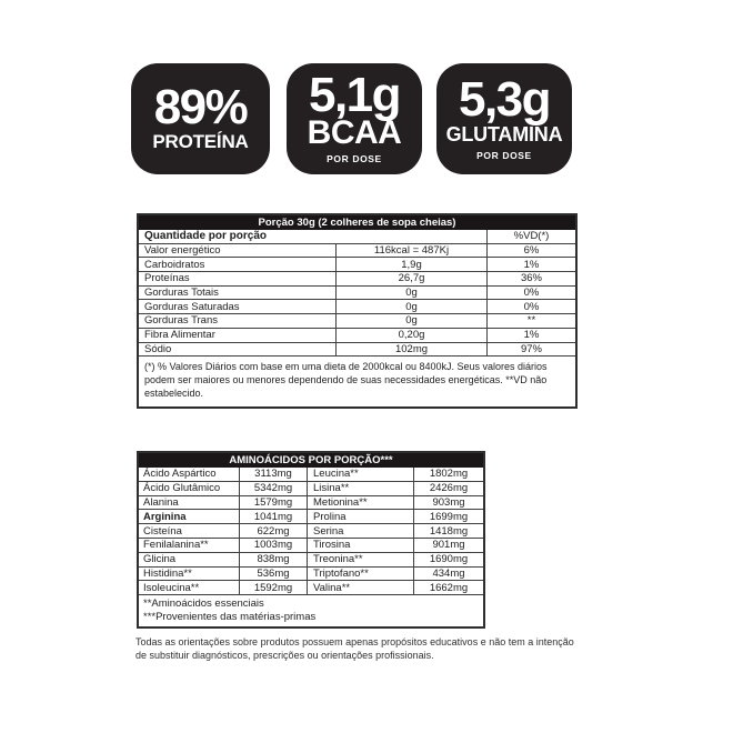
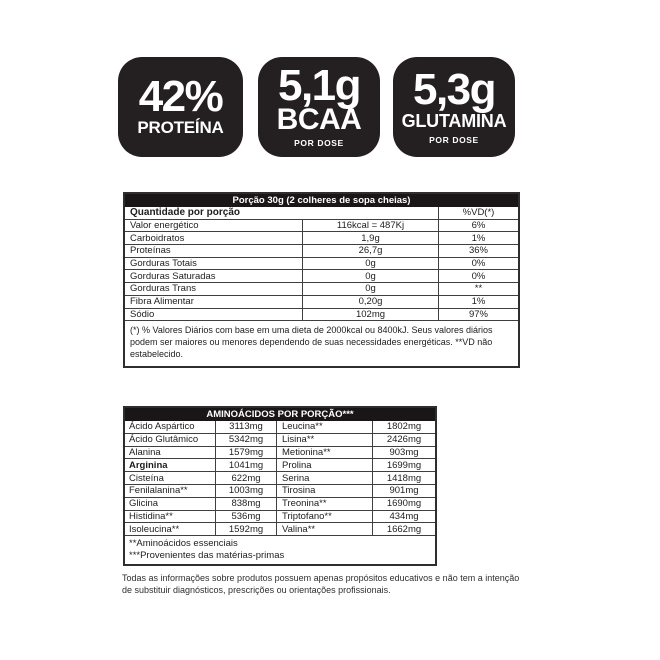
- 89%
+ 42%
  PROTEÍNA
  5,1g
  BCAA
  POR DOSE
  5,3g
  GLUTAMINA
  POR DOSE
  Porção 30g (2 colheres de sopa cheias)
  Quantidade por porção
  %VD(*)
  Valor energético
  116kcal = 487Kj
  6%
  Carboidratos
  1,9g
  1%
  Proteínas
  26,7g
  36%
  Gorduras Totais
  0g
  0%
  Gorduras Saturadas
  0g
  0%
  Gorduras Trans
  0g
  **
  Fibra Alimentar
  0,20g
  1%
  Sódio
  102mg
  97%
  (*) % Valores Diários com base em uma dieta de 2000kcal ou 8400kJ. Seus valores diários podem ser maiores ou menores dependendo de suas necessidades energéticas. **VD não estabelecido.
  AMINOÁCIDOS POR PORÇÃO***
  Ácido Aspártico
  3113mg
  Leucina**
  1802mg
  Ácido Glutâmico
  5342mg
  Lisina**
  2426mg
  Alanina
  1579mg
  Metionina**
  903mg
  Arginina
  1041mg
  Prolina
  1699mg
  Cisteína
  622mg
  Serina
  1418mg
  Fenilalanina**
  1003mg
  Tirosina
  901mg
  Glicina
  838mg
  Treonina**
  1690mg
  Histidina**
  536mg
  Triptofano**
  434mg
  Isoleucina**
  1592mg
  Valina**
  1662mg
  **Aminoácidos essenciais
  ***Provenientes das matérias-primas
- Todas as orientações sobre produtos possuem apenas propósitos educativos e não tem a intenção de substituir diagnósticos, prescrições ou orientações profissionais.
+ Todas as informações sobre produtos possuem apenas propósitos educativos e não tem a intenção de substituir diagnósticos, prescrições ou orientações profissionais.
